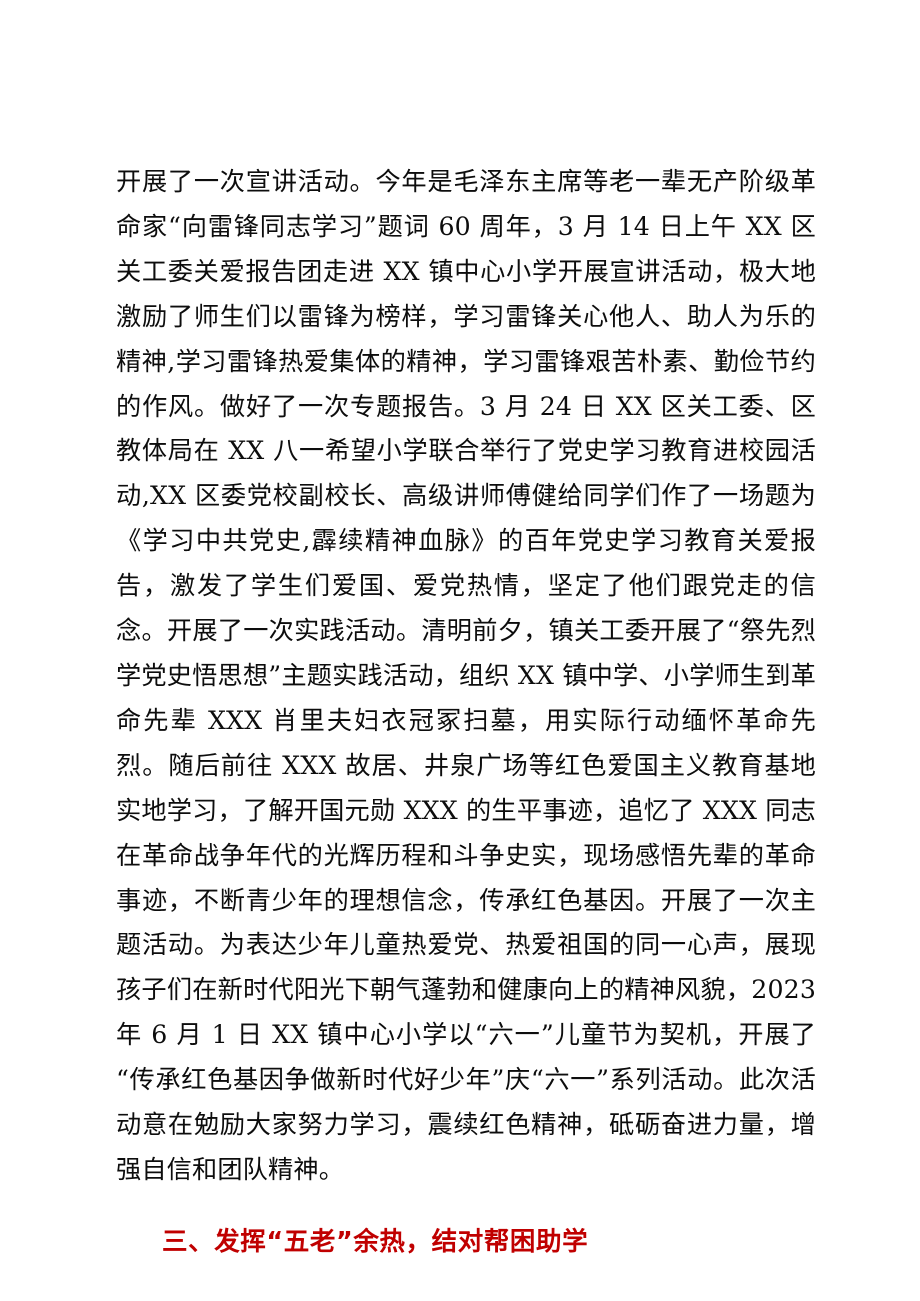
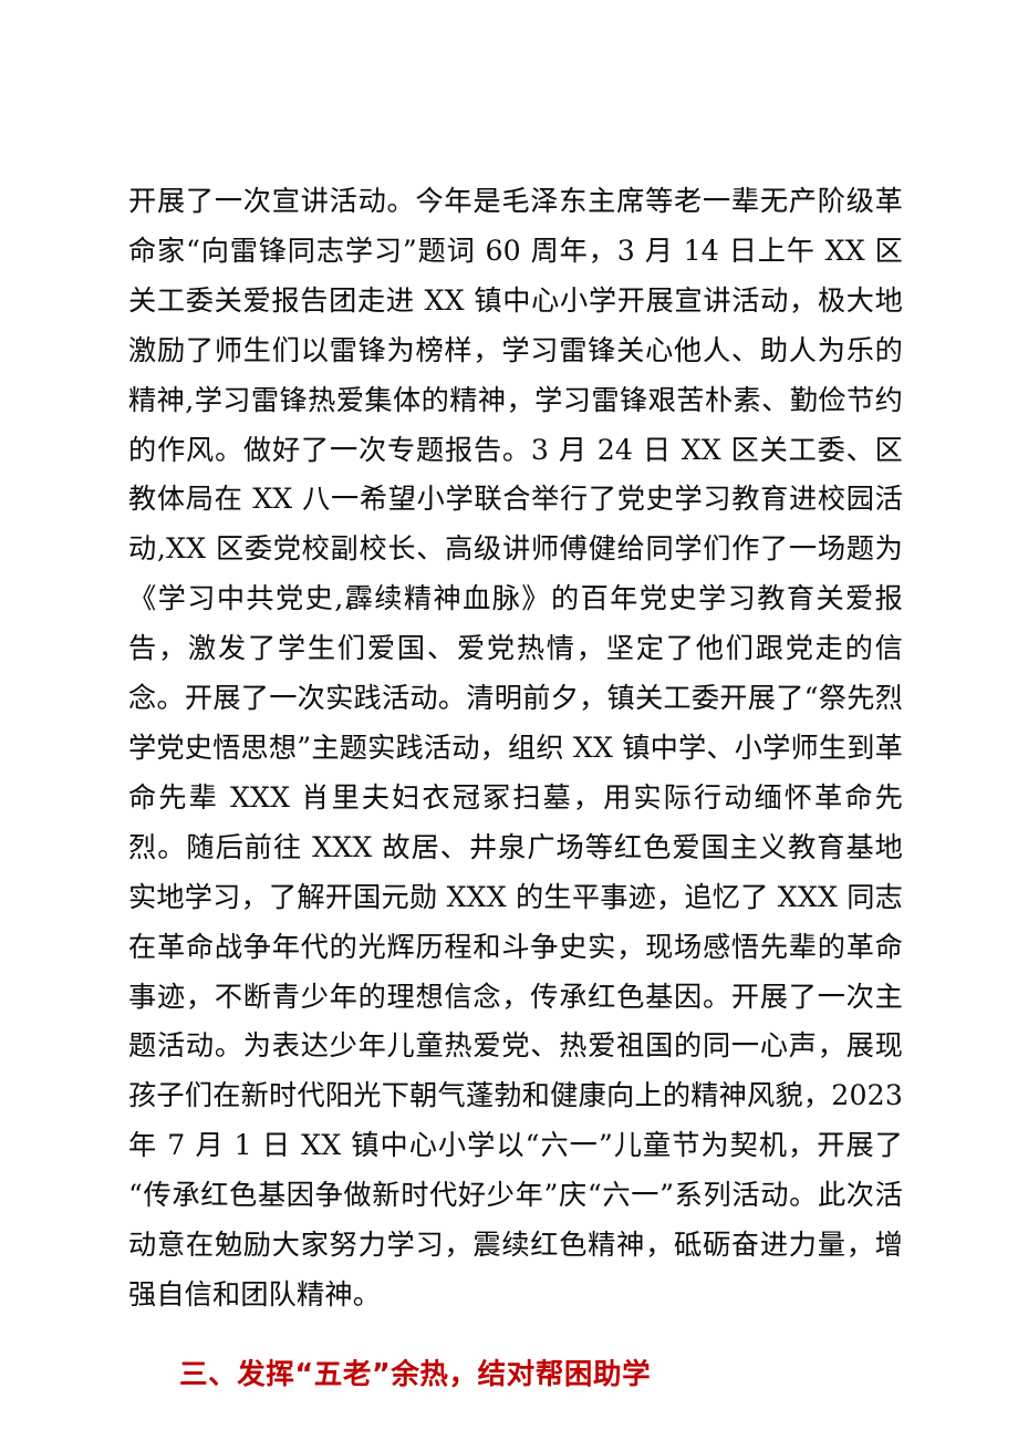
- 开展了一次宣讲活动。今年是毛泽东主席等老一辈无产阶级革命家“向雷锋同志学习”题词 60 周年，3 月 14 日上午 XX 区关工委关爱报告团走进 XX 镇中心小学开展宣讲活动，极大地激励了师生们以雷锋为榜样，学习雷锋关心他人、助人为乐的精神,学习雷锋热爱集体的精神，学习雷锋艰苦朴素、勤俭节约的作风。做好了一次专题报告。3 月 24 日 XX 区关工委、区教体局在 XX 八一希望小学联合举行了党史学习教育进校园活动,XX 区委党校副校长、高级讲师傅健给同学们作了一场题为《学习中共党史,霹续精神血脉》的百年党史学习教育关爱报告，激发了学生们爱国、爱党热情，坚定了他们跟党走的信念。开展了一次实践活动。清明前夕，镇关工委开展了“祭先烈学党史悟思想”主题实践活动，组织 XX 镇中学、小学师生到革命先辈 XXX 肖里夫妇衣冠冢扫墓，用实际行动缅怀革命先烈。随后前往 XXX 故居、井泉广场等红色爱国主义教育基地实地学习，了解开国元勋 XXX 的生平事迹，追忆了 XXX 同志在革命战争年代的光辉历程和斗争史实，现场感悟先辈的革命事迹，不断青少年的理想信念，传承红色基因。开展了一次主题活动。为表达少年儿童热爱党、热爱祖国的同一心声，展现孩子们在新时代阳光下朝气蓬勃和健康向上的精神风貌，2023 年 6 月 1 日 XX 镇中心小学以“六一”儿童节为契机，开展了“传承红色基因争做新时代好少年”庆“六一”系列活动。此次活动意在勉励大家努力学习，震续红色精神，砥砺奋进力量，增强自信和团队精神。
+ 开展了一次宣讲活动。今年是毛泽东主席等老一辈无产阶级革命家“向雷锋同志学习”题词 60 周年，3 月 14 日上午 XX 区关工委关爱报告团走进 XX 镇中心小学开展宣讲活动，极大地激励了师生们以雷锋为榜样，学习雷锋关心他人、助人为乐的精神,学习雷锋热爱集体的精神，学习雷锋艰苦朴素、勤俭节约的作风。做好了一次专题报告。3 月 24 日 XX 区关工委、区教体局在 XX 八一希望小学联合举行了党史学习教育进校园活动,XX 区委党校副校长、高级讲师傅健给同学们作了一场题为《学习中共党史,霹续精神血脉》的百年党史学习教育关爱报告，激发了学生们爱国、爱党热情，坚定了他们跟党走的信念。开展了一次实践活动。清明前夕，镇关工委开展了“祭先烈学党史悟思想”主题实践活动，组织 XX 镇中学、小学师生到革命先辈 XXX 肖里夫妇衣冠冢扫墓，用实际行动缅怀革命先烈。随后前往 XXX 故居、井泉广场等红色爱国主义教育基地实地学习，了解开国元勋 XXX 的生平事迹，追忆了 XXX 同志在革命战争年代的光辉历程和斗争史实，现场感悟先辈的革命事迹，不断青少年的理想信念，传承红色基因。开展了一次主题活动。为表达少年儿童热爱党、热爱祖国的同一心声，展现孩子们在新时代阳光下朝气蓬勃和健康向上的精神风貌，2023 年 7 月 1 日 XX 镇中心小学以“六一”儿童节为契机，开展了“传承红色基因争做新时代好少年”庆“六一”系列活动。此次活动意在勉励大家努力学习，震续红色精神，砥砺奋进力量，增强自信和团队精神。
  三、发挥“五老”余热，结对帮困助学
